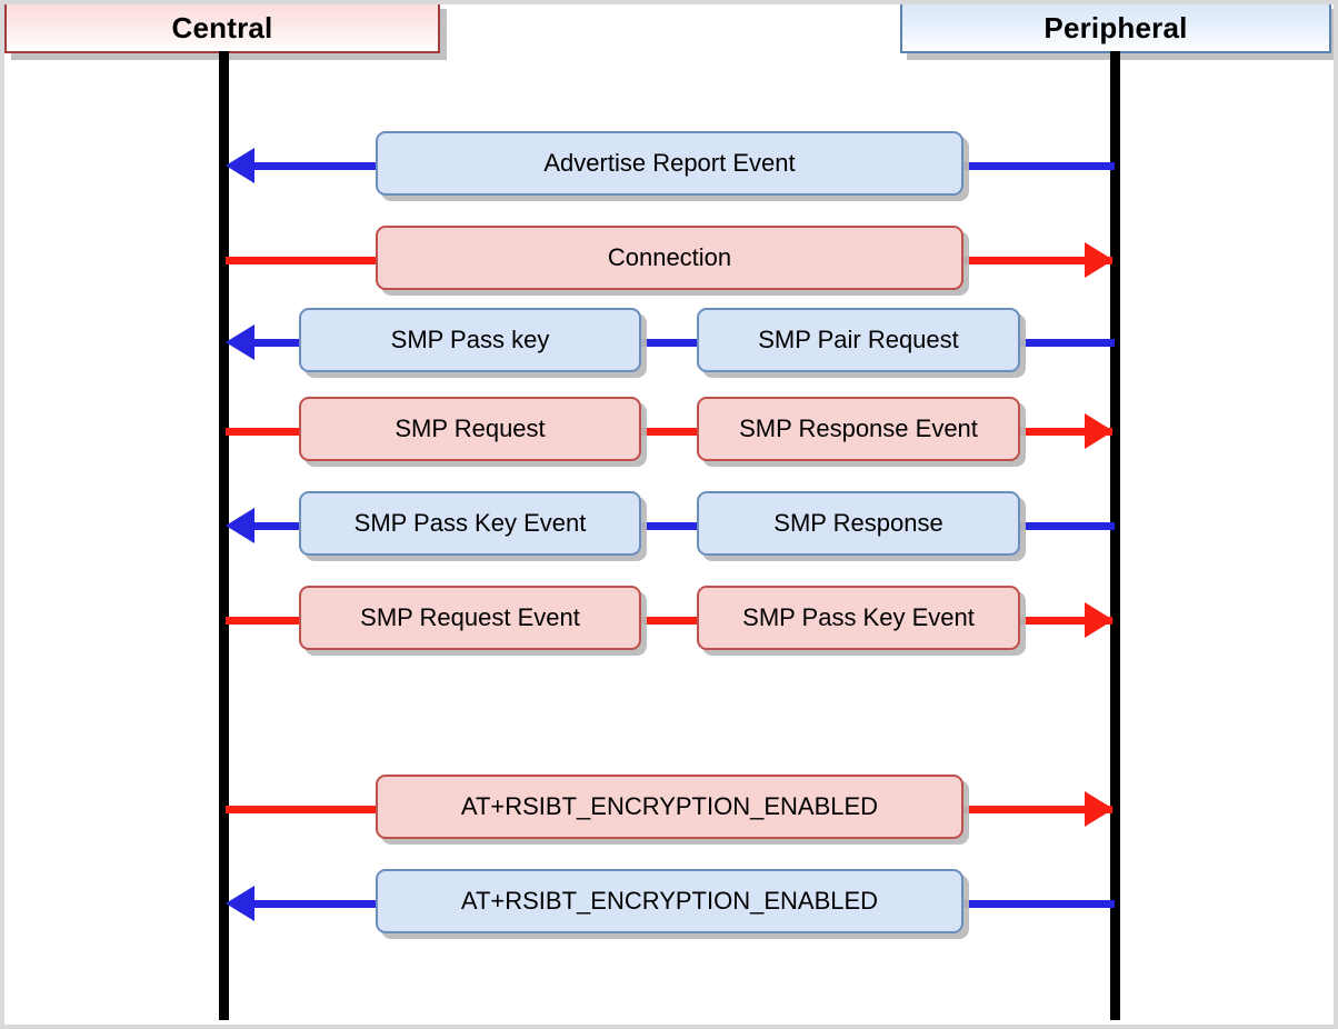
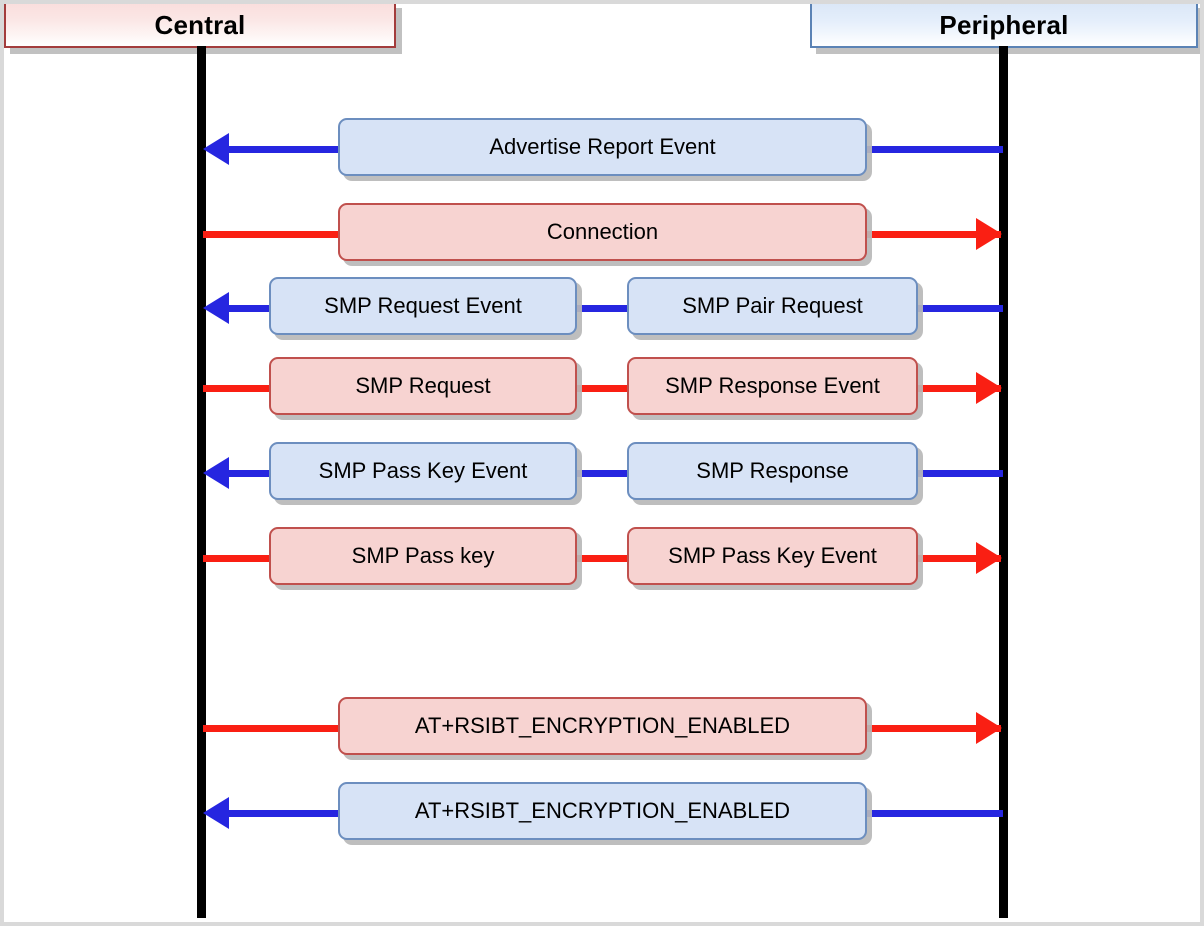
  Central
  Peripheral
  Advertise Report Event
  Connection
- SMP Pass key
+ SMP Request Event
  SMP Pair Request
  SMP Request
  SMP Response Event
  SMP Pass Key Event
  SMP Response
- SMP Request Event
+ SMP Pass key
  SMP Pass Key Event
  AT+RSIBT_ENCRYPTION_ENABLED
  AT+RSIBT_ENCRYPTION_ENABLED
